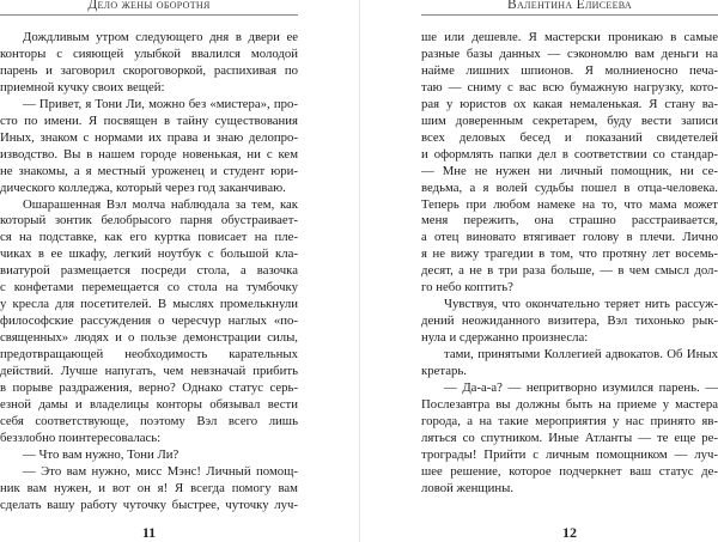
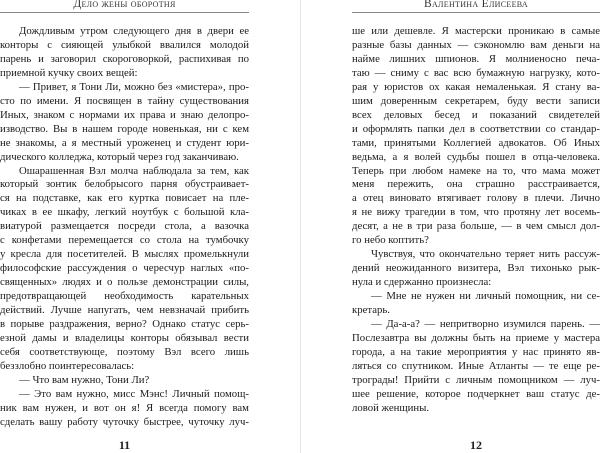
  Дело жены оборотня
  Дождливым утром следующего дня в двери ее
  конторы с сияющей улыбкой ввалился молодой
  парень и заговорил скороговоркой, распихивая по
  приемной кучку своих вещей:
  — Привет, я Тони Ли, можно без «мистера», про-
  сто по имени. Я посвящен в тайну существования
  Иных, знаком с нормами их права и знаю делопро-
  изводство. Вы в нашем городе новенькая, ни с кем
  не знакомы, а я местный уроженец и студент юри-
  дического колледжа, который через год заканчиваю.
  Ошарашенная Вэл молча наблюдала за тем, как
  который зонтик белобрысого парня обустраивает-
  ся на подставке, как его куртка повисает на пле-
  чиках в ее шкафу, легкий ноутбук с большой кла-
  виатурой размещается посреди стола, а вазочка
  с конфетами перемещается со стола на тумбочку
  у кресла для посетителей. В мыслях промелькнули
  философские рассуждения о чересчур наглых «по-
  священных» людях и о пользе демонстрации силы,
  предотвращающей необходимость карательных
  действий. Лучше напугать, чем невзначай прибить
  в порыве раздражения, верно? Однако статус серь-
  езной дамы и владелицы конторы обязывал вести
  себя соответствующе, поэтому Вэл всего лишь
  беззлобно поинтересовалась:
  — Что вам нужно, Тони Ли?
  — Это вам нужно, мисс Мэнс! Личный помощ-
  ник вам нужен, и вот он я! Я всегда помогу вам
  сделать вашу работу чуточку быстрее, чуточку луч-
  11
  Валентина Елисеева
  ше или дешевле. Я мастерски проникаю в самые
  разные базы данных — сэкономлю вам деньги на
  найме лишних шпионов. Я молниеносно печа-
  таю — сниму с вас всю бумажную нагрузку, кото-
  рая у юристов ох какая немаленькая. Я стану ва-
  шим доверенным секретарем, буду вести записи
  всех деловых бесед и показаний свидетелей
  и оформлять папки дел в соответствии со стандар-
- — Мне не нужен ни личный помощник, ни се-
+ тами, принятыми Коллегией адвокатов. Об Иных
  ведьма, а я волей судьбы пошел в отца-человека.
  Теперь при любом намеке на то, что мама может
  меня пережить, она страшно расстраивается,
  а отец виновато втягивает голову в плечи. Лично
  я не вижу трагедии в том, что протяну лет восемь-
  десят, а не в три раза больше, — в чем смысл дол-
  го небо коптить?
  Чувствуя, что окончательно теряет нить рассуж-
  дений неожиданного визитера, Вэл тихонько рык-
  нула и сдержанно произнесла:
- тами, принятыми Коллегией адвокатов. Об Иных
+ — Мне не нужен ни личный помощник, ни се-
  кретарь.
  — Да-а-а? — непритворно изумился парень. —
  Послезавтра вы должны быть на приеме у мастера
  города, а на такие мероприятия у нас принято яв-
  ляться со спутником. Иные Атланты — те еще ре-
  трограды! Прийти с личным помощником — луч-
  шее решение, которое подчеркнет ваш статус де-
  ловой женщины.
  12
